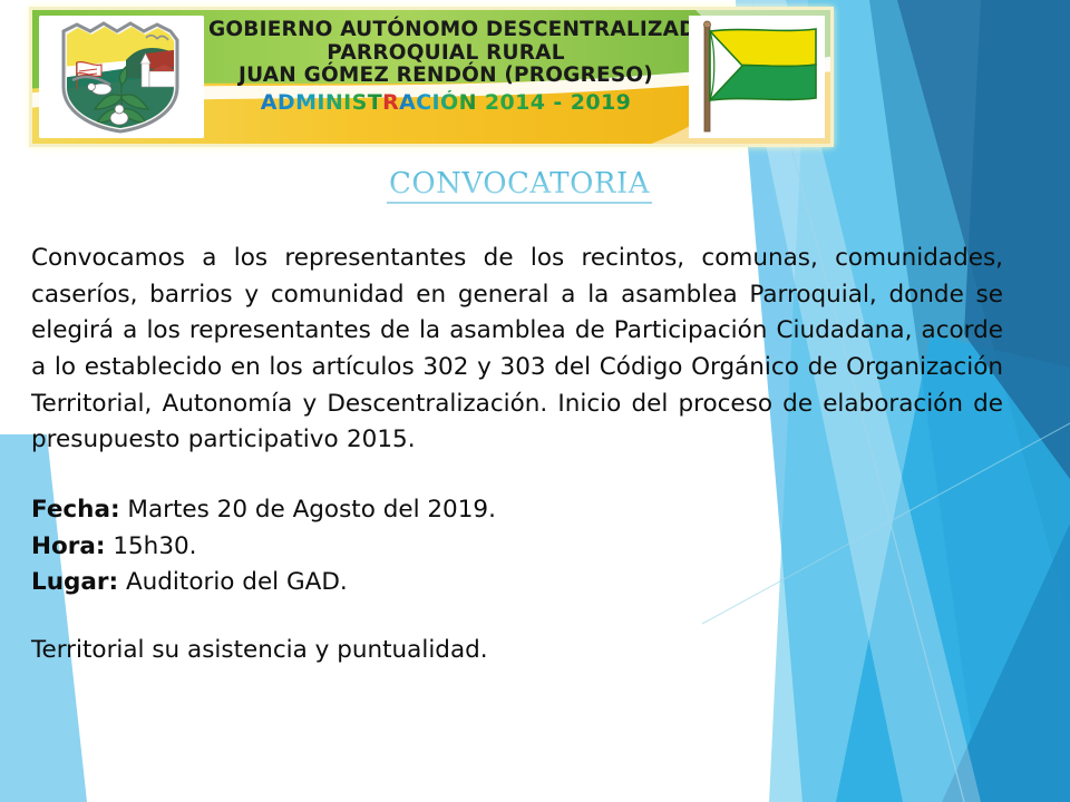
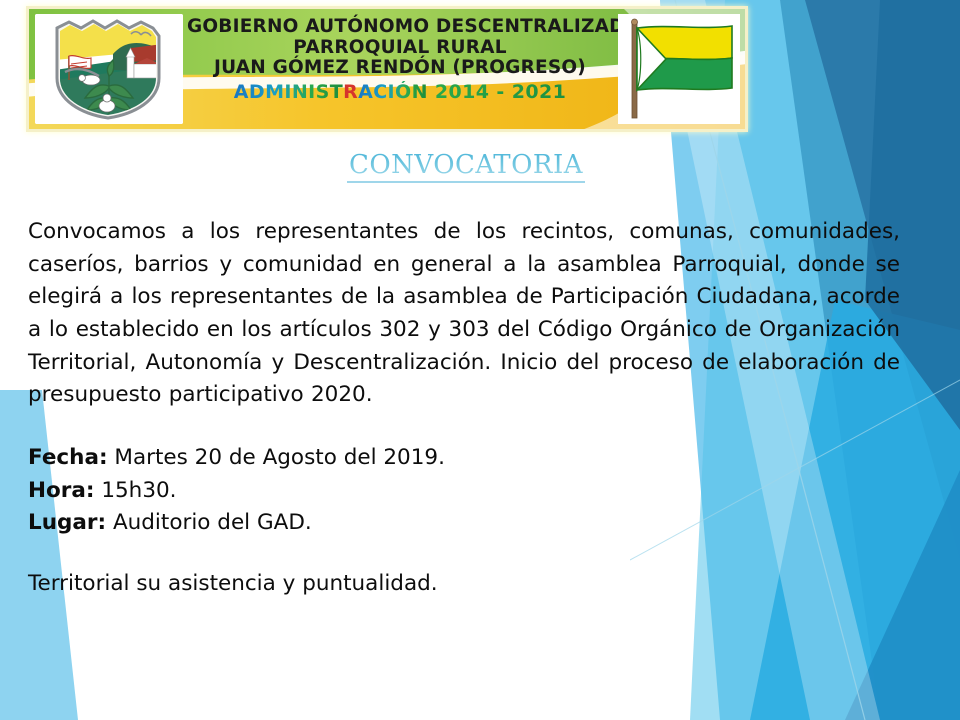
  GOBIERNO AUTÓNOMO DESCENTRALIZAD
  PARROQUIAL RURAL
  JUAN GÓMEZ RENDÓN (PROGRESO)
- ADMINISTRACIÓN 2014 - 2019
+ ADMINISTRACIÓN 2014 - 2021
  CONVOCATORIA
- Convocamos a los representantes de los recintos, comunas, comunidades, caseríos, barrios y comunidad en general a la asamblea Parroquial, donde se elegirá a los representantes de la asamblea de Participación Ciudadana, acorde a lo establecido en los artículos 302 y 303 del Código Orgánico de Organización Territorial, Autonomía y Descentralización. Inicio del proceso de elaboración de presupuesto participativo 2015.
+ Convocamos a los representantes de los recintos, comunas, comunidades, caseríos, barrios y comunidad en general a la asamblea Parroquial, donde se elegirá a los representantes de la asamblea de Participación Ciudadana, acorde a lo establecido en los artículos 302 y 303 del Código Orgánico de Organización Territorial, Autonomía y Descentralización. Inicio del proceso de elaboración de presupuesto participativo 2020.
  Fecha: Martes 20 de Agosto del 2019.
  Hora: 15h30.
  Lugar: Auditorio del GAD.
  Territorial su asistencia y puntualidad.
